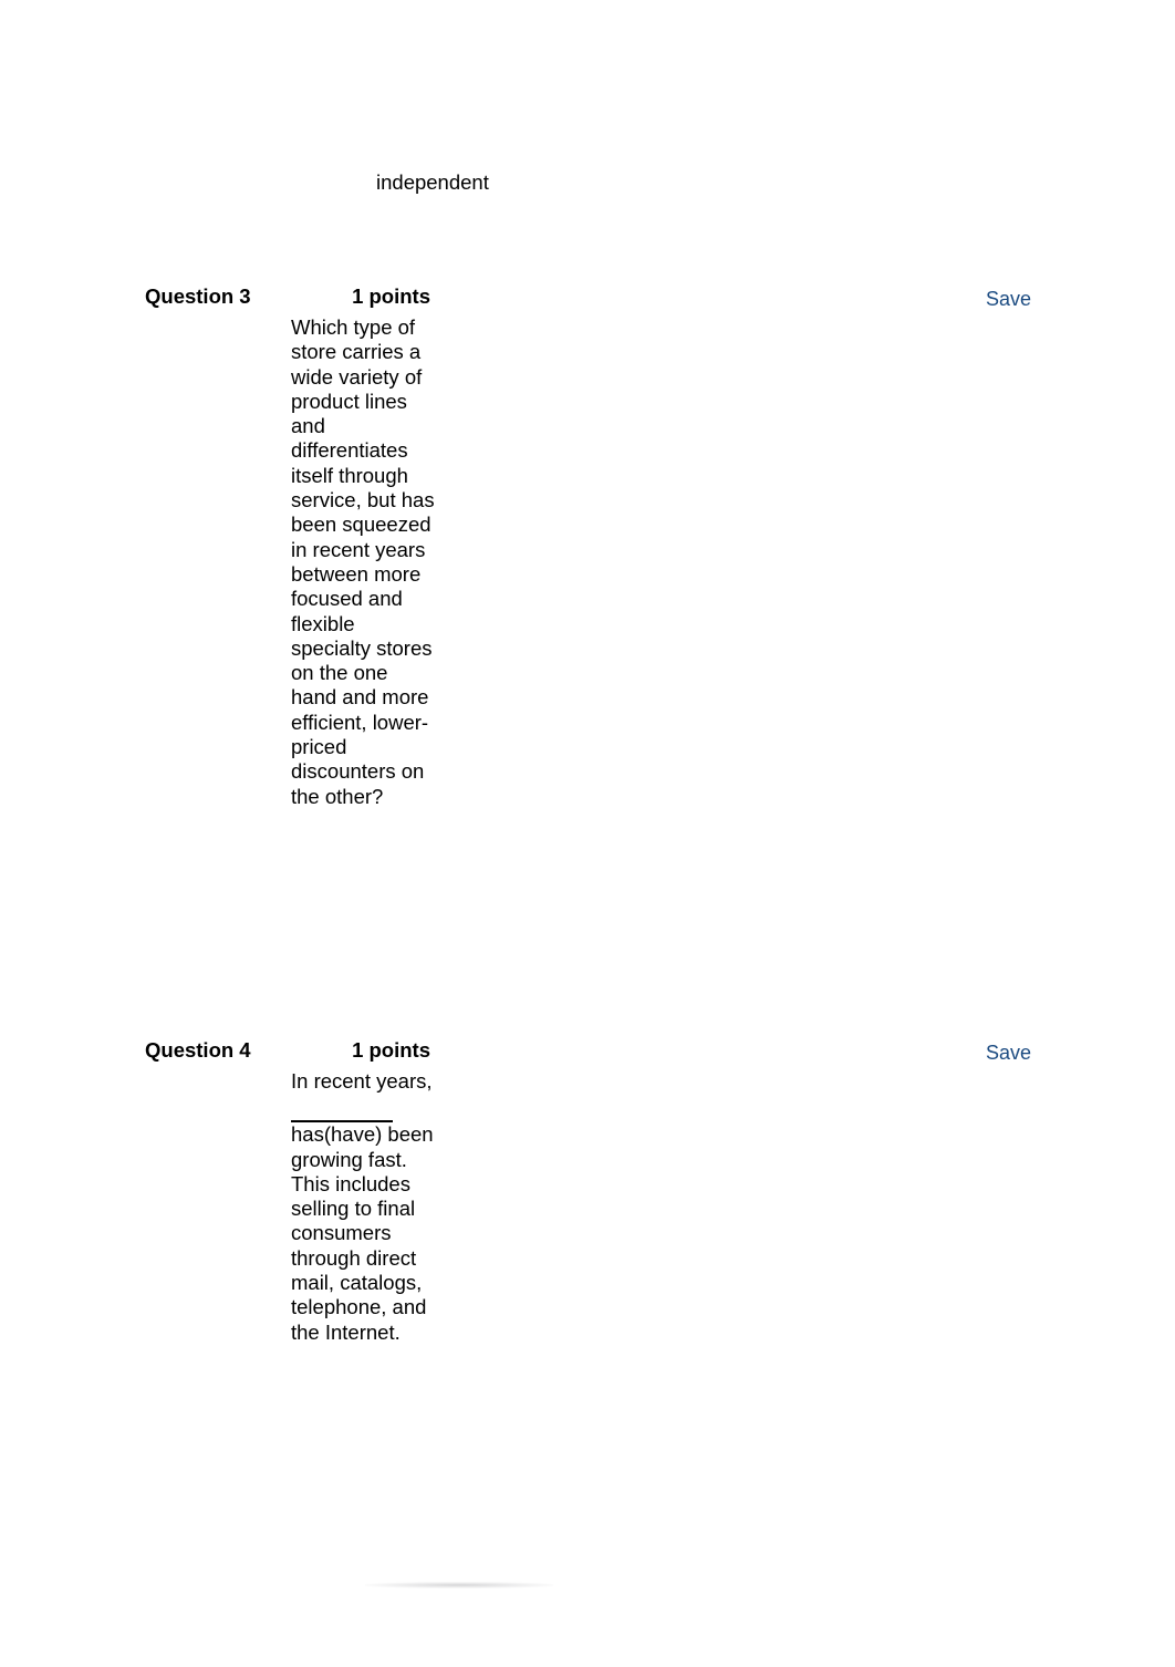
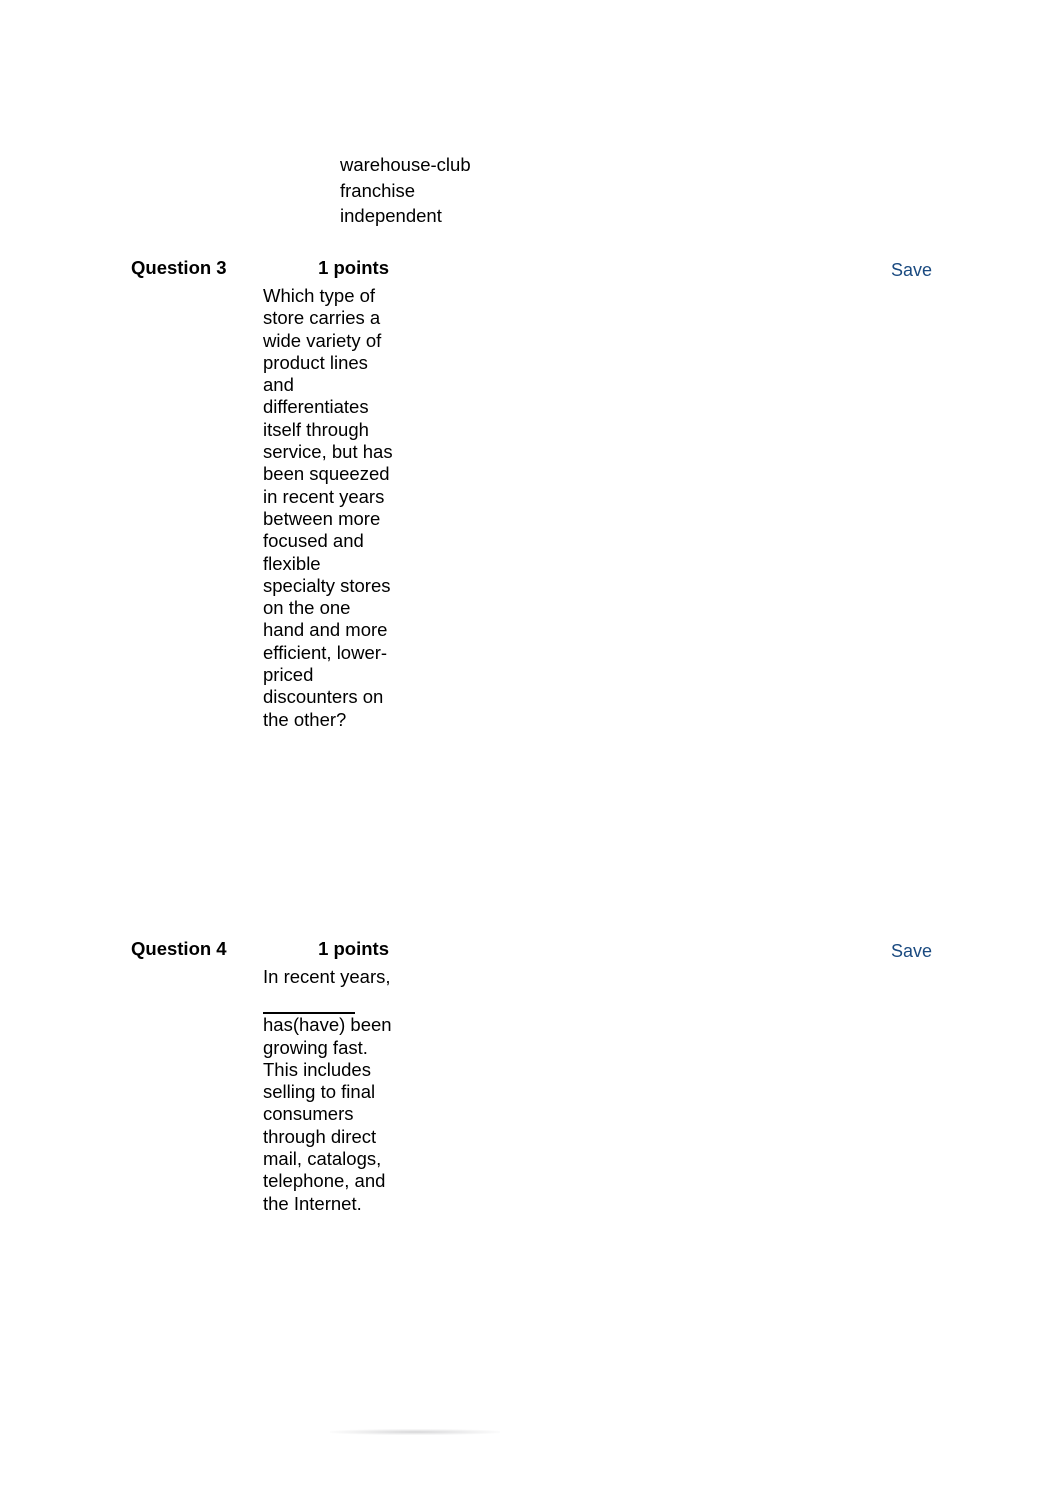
+ warehouse-club
+ franchise
  independent
  Question 3
  1 points
  Save
  Which type of store carries a wide variety of product lines and differentiates itself through service, but has been squeezed in recent years between more focused and flexible specialty stores on the one hand and more efficient, lower-priced discounters on the other?
  Question 4
  1 points
  Save
  In recent years, has(have) been growing fast. This includes selling to final consumers through direct mail, catalogs, telephone, and the Internet.
